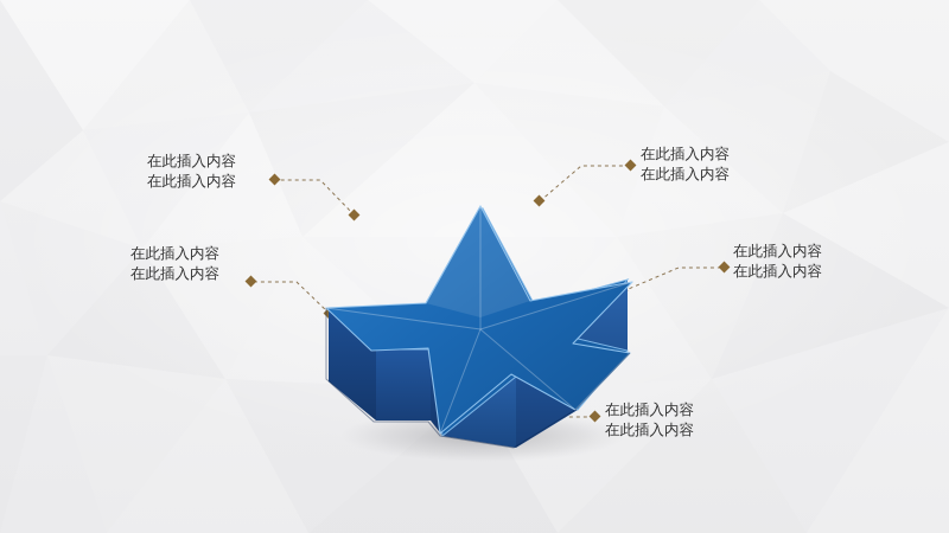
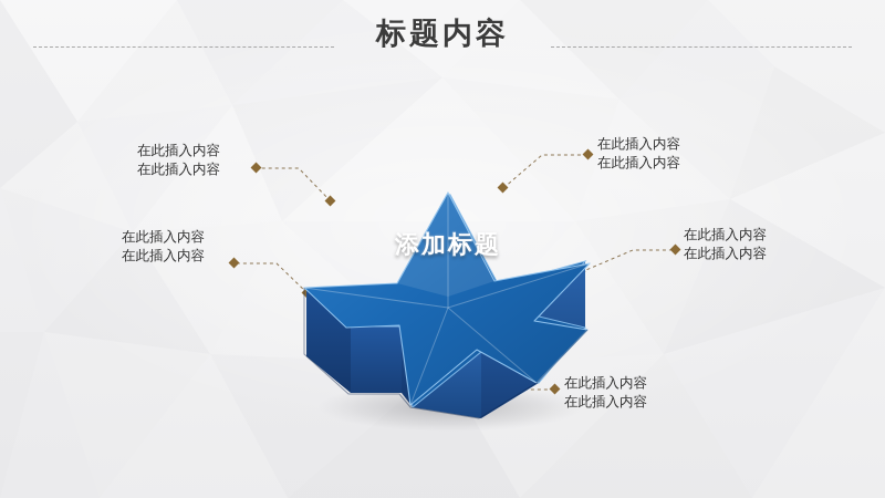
+ 标题内容
+ 添加标题
  在此插入内容
  在此插入内容
  在此插入内容
  在此插入内容
  在此插入内容
  在此插入内容
  在此插入内容
  在此插入内容
  在此插入内容
  在此插入内容
